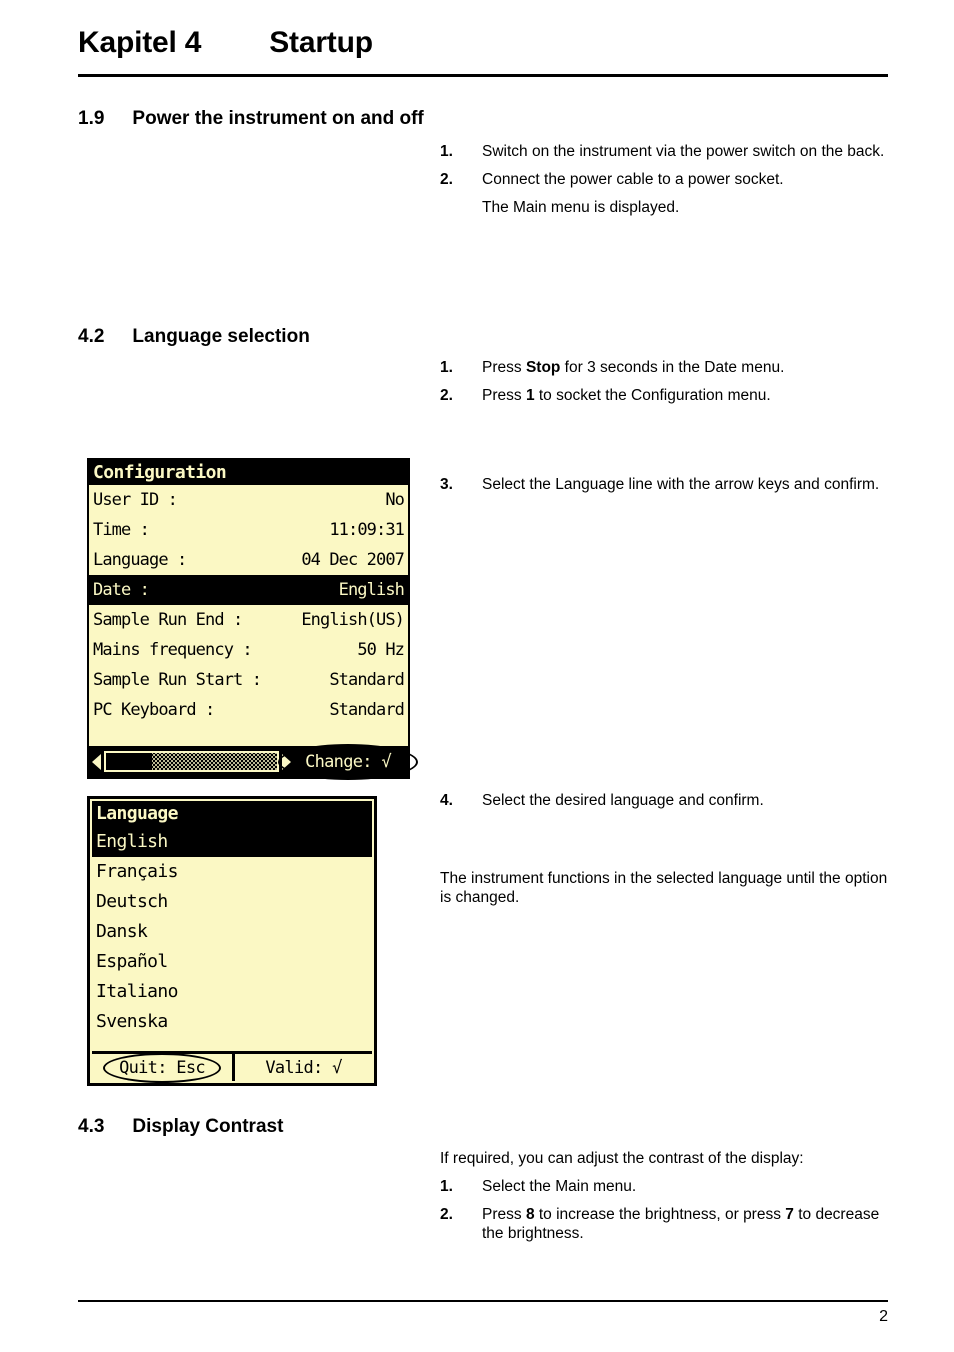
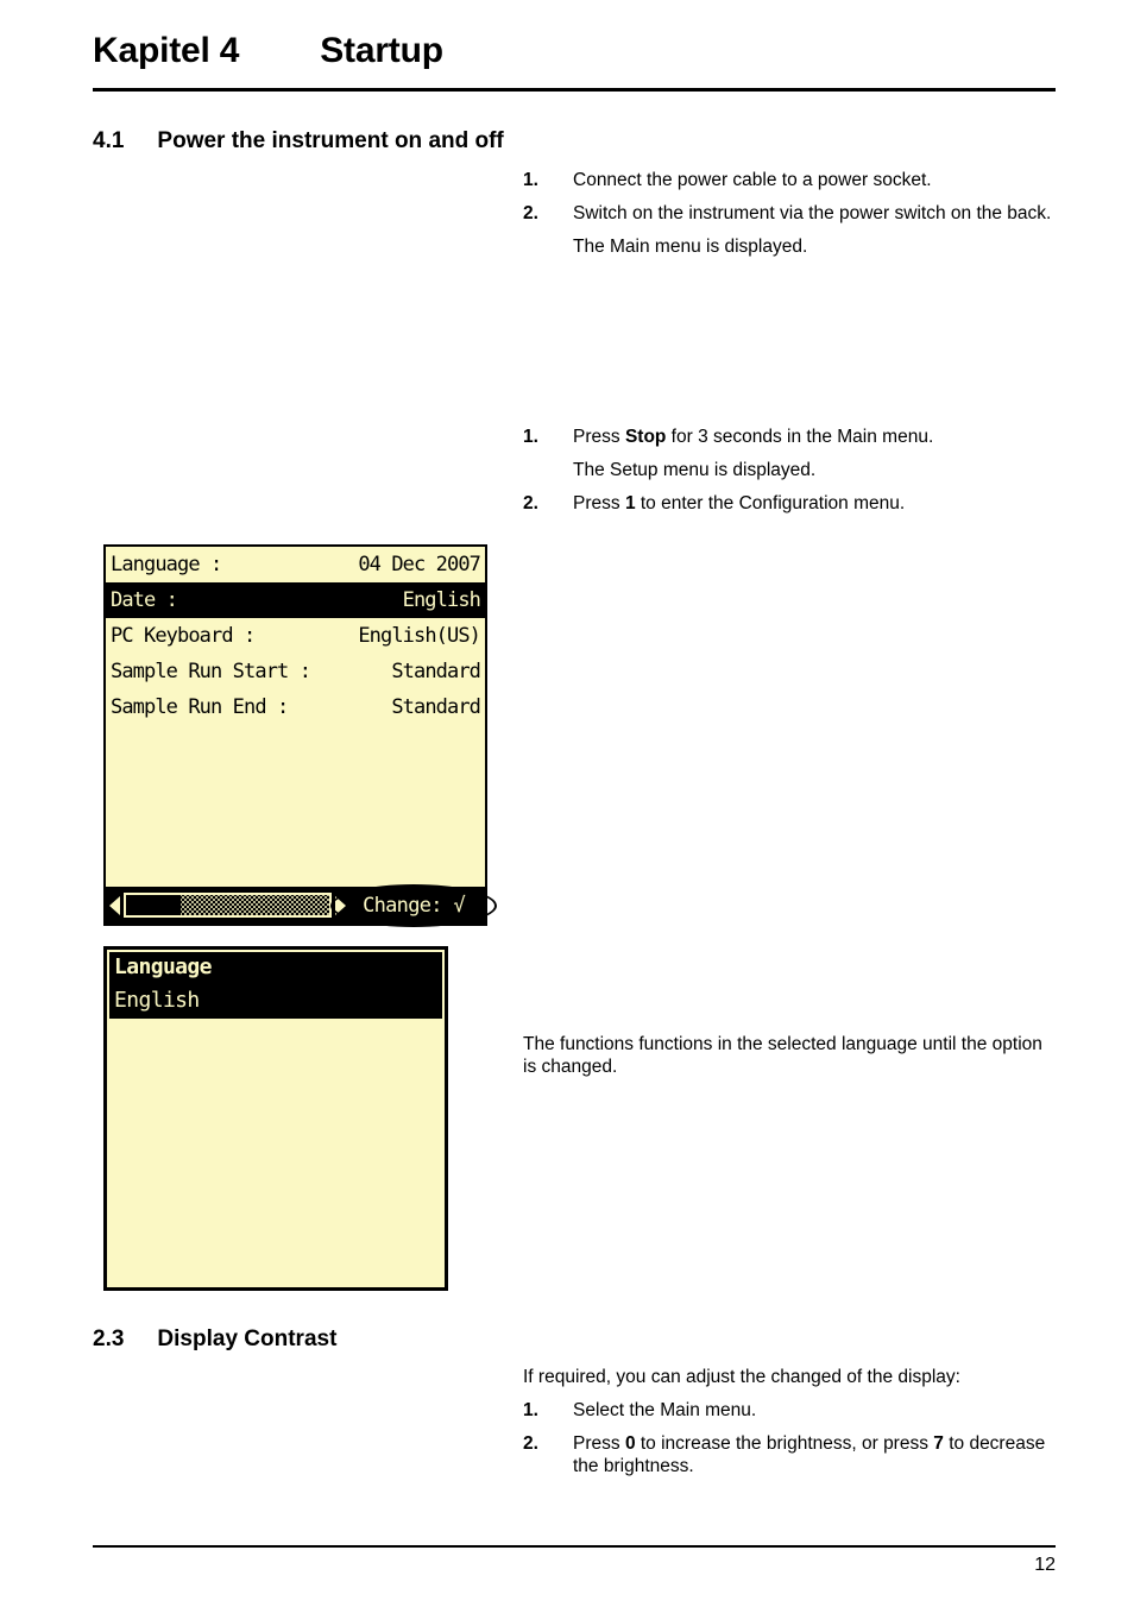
  Kapitel 4
  Startup
- 1.9
+ 4.1
  Power the instrument on and off
  1.
- Switch on the instrument via the power switch on the back.
+ Connect the power cable to a power socket.
  2.
- Connect the power cable to a power socket.
+ Switch on the instrument via the power switch on the back.
  The Main menu is displayed.
- 4.2
- Language selection
  1.
- Press Stop for 3 seconds in the Date menu.
+ Press Stop for 3 seconds in the Main menu.
+ The Setup menu is displayed.
  2.
- Press 1 to socket the Configuration menu.
+ Press 1 to enter the Configuration menu.
- 3.
- Select the Language line with the arrow keys and confirm.
- 4.
- Select the desired language and confirm.
- The instrument functions in the selected language until the option is changed.
+ The functions functions in the selected language until the option is changed.
- Configuration
- User ID :
- No
- Time :
- 11:09:31
  Language :
  04 Dec 2007
  Date :
  English
- Sample Run End :
+ PC Keyboard :
  English(US)
- Mains frequency :
- 50 Hz
  Sample Run Start :
  Standard
- PC Keyboard :
+ Sample Run End :
  Standard
  Change: √
  Language
  English
- Français
- Deutsch
- Dansk
- Español
- Italiano
- Svenska
- Quit: Esc
- Valid: √
- 4.3
+ 2.3
  Display Contrast
- If required, you can adjust the contrast of the display:
+ If required, you can adjust the changed of the display:
  1.
  Select the Main menu.
  2.
- Press 8 to increase the brightness, or press 7 to decrease the brightness.
+ Press 0 to increase the brightness, or press 7 to decrease the brightness.
- 2
+ 12
